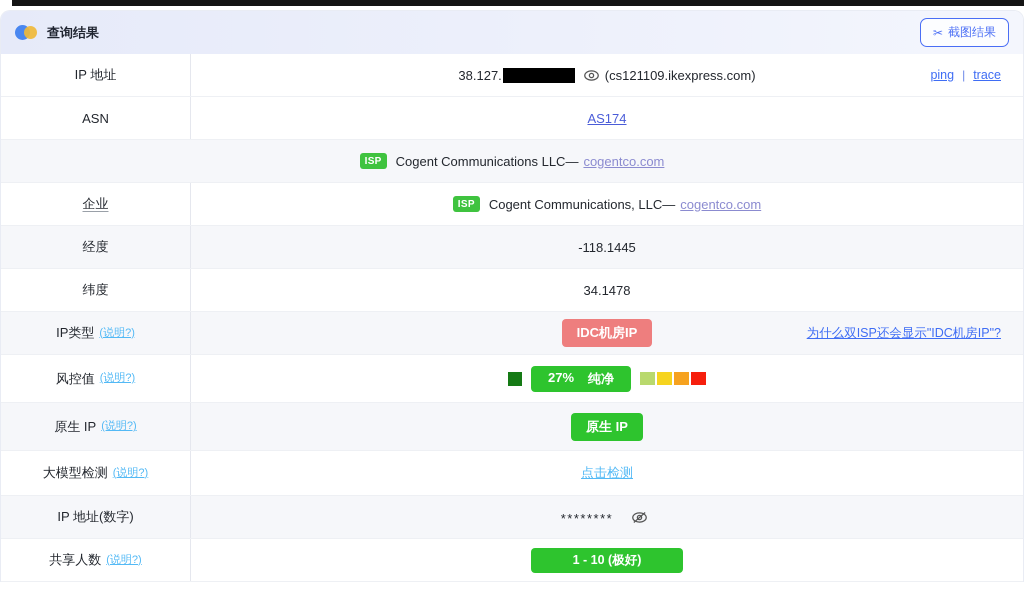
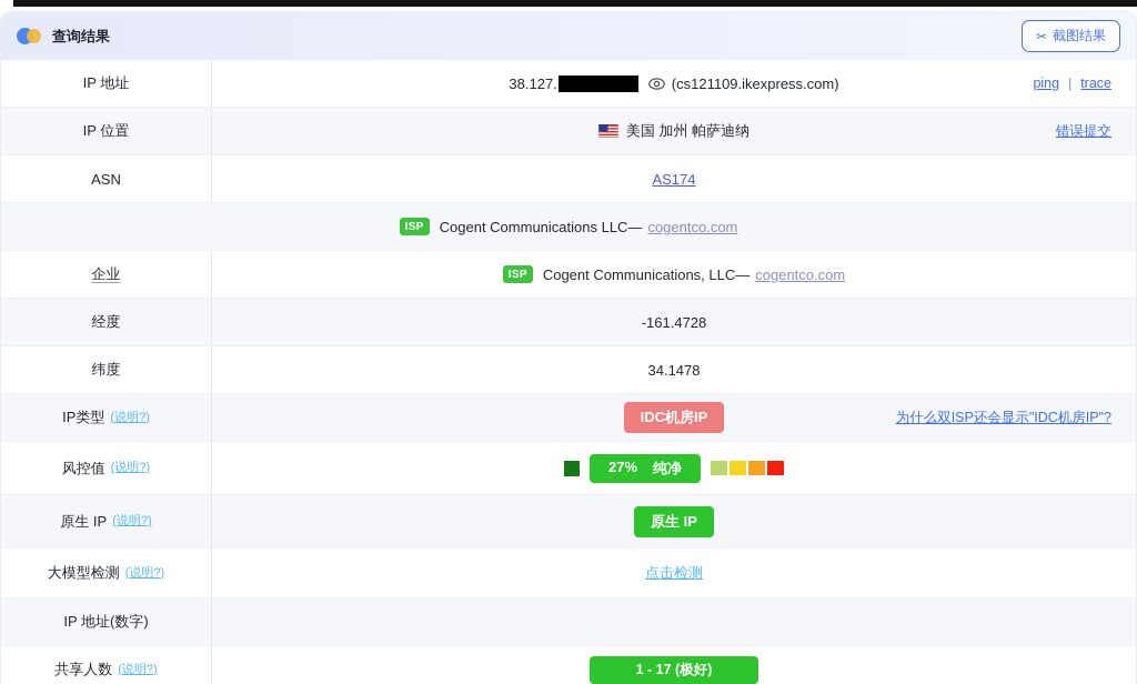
  查询结果
  ✂
  截图结果
  IP 地址
  38.127.
  (cs121109.ikexpress.com)
  ping
  |
  trace
+ IP 位置
+ 美国 加州 帕萨迪纳
+ 错误提交
  ASN
  AS174
  ISP
  Cogent Communications LLC—
  cogentco.com
  企业
  ISP
  Cogent Communications, LLC—
  cogentco.com
  经度
- -118.1445
+ -161.4728
  纬度
  34.1478
  IP类型
  (说明?)
  IDC机房IP
  为什么双ISP还会显示"IDC机房IP"?
  风控值
  (说明?)
  27%
  纯净
  原生 IP
  (说明?)
  原生 IP
  大模型检测
  (说明?)
  点击检测
  IP 地址(数字)
- ********
  共享人数
  (说明?)
- 1 - 10 (极好)
+ 1 - 17 (极好)
